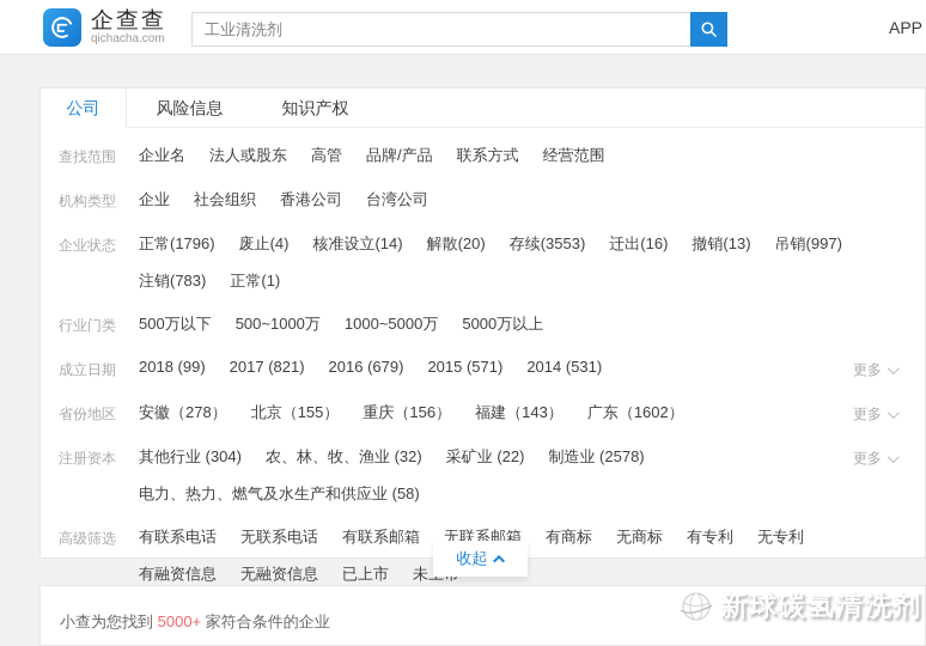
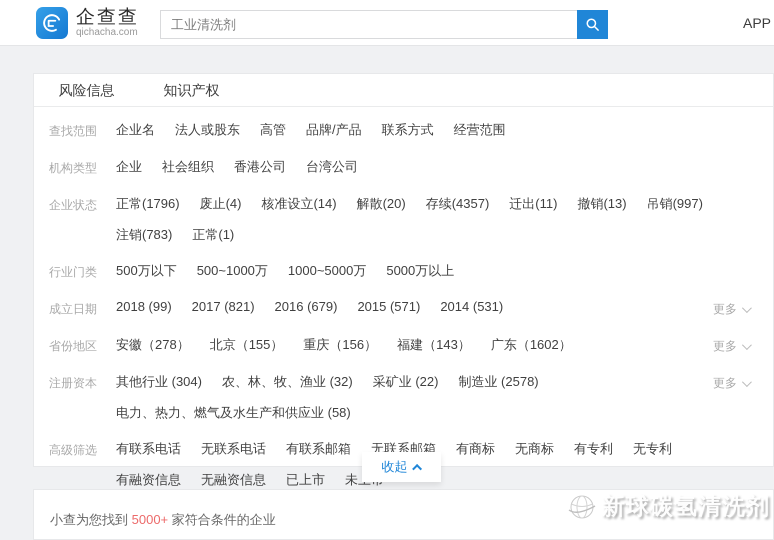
  企查查
  qichacha.com
  工业清洗剂
  APP
- 公司
  风险信息
  知识产权
  查找范围
  企业名
  法人或股东
  高管
  品牌/产品
  联系方式
  经营范围
  机构类型
  企业
  社会组织
  香港公司
  台湾公司
  企业状态
  正常(1796)
  废止(4)
  核准设立(14)
  解散(20)
- 存续(3553)
+ 存续(4357)
- 迁出(16)
+ 迁出(11)
  撤销(13)
  吊销(997)
  注销(783)
  正常(1)
  行业门类
  500万以下
  500~1000万
  1000~5000万
  5000万以上
  成立日期
  2018 (99)
  2017 (821)
  2016 (679)
  2015 (571)
  2014 (531)
  更多
  省份地区
  安徽（278）
  北京（155）
  重庆（156）
  福建（143）
  广东（1602）
  更多
  注册资本
  其他行业 (304)
  农、林、牧、渔业 (32)
  采矿业 (22)
  制造业 (2578)
  电力、热力、燃气及水生产和供应业 (58)
  更多
  高级筛选
  有联系电话
  无联系电话
  有联系邮箱
  无联系邮箱
  有商标
  无商标
  有专利
  无专利
  有融资信息
  无融资信息
  已上市
  收起
  小查为您找到 5000+ 家符合条件的企业
  新球碳氢清洗剂
